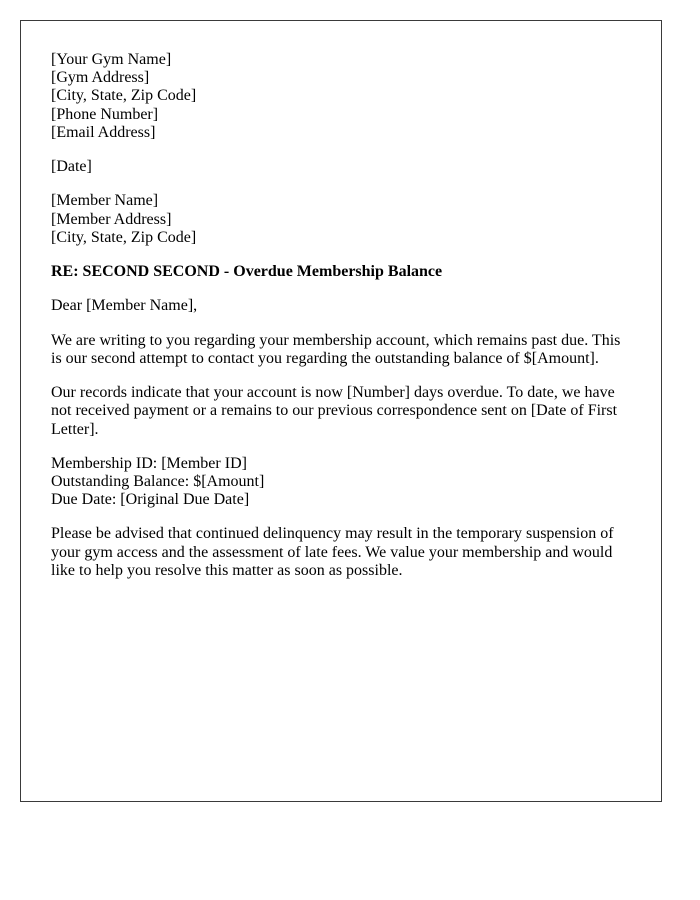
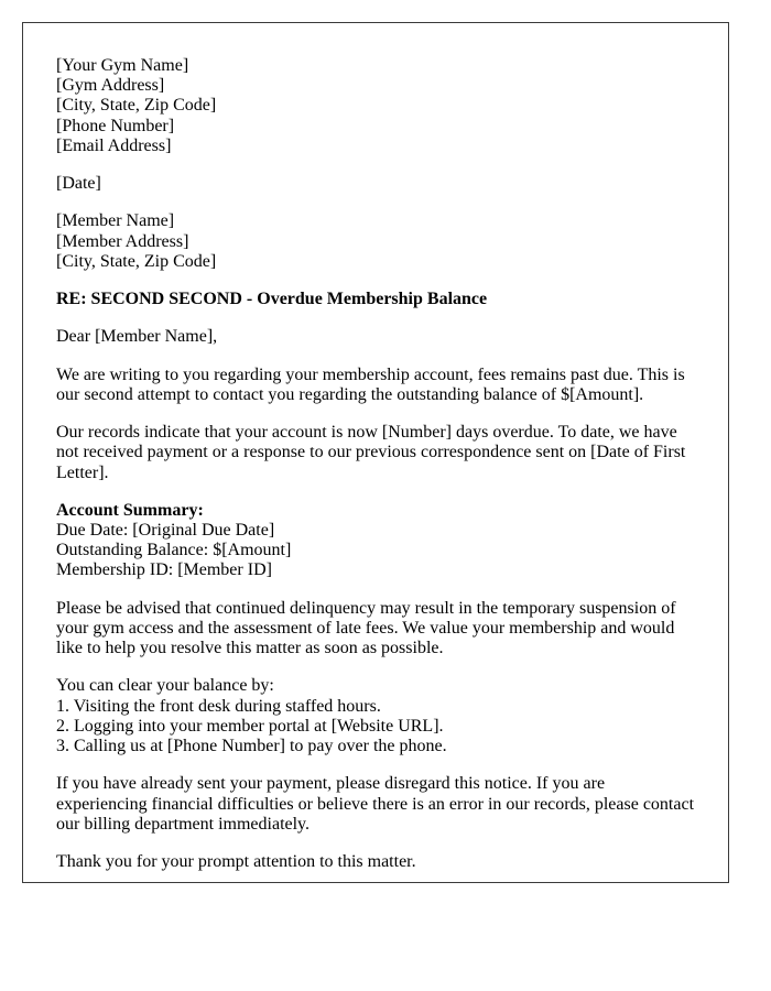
  [Your Gym Name]
  [Gym Address]
  [City, State, Zip Code]
  [Phone Number]
  [Email Address]
  [Date]
  [Member Name]
  [Member Address]
  [City, State, Zip Code]
  RE: SECOND SECOND - Overdue Membership Balance
  Dear [Member Name],
- We are writing to you regarding your membership account, which remains past due. This is our second attempt to contact you regarding the outstanding balance of $[Amount].
+ We are writing to you regarding your membership account, fees remains past due. This is our second attempt to contact you regarding the outstanding balance of $[Amount].
- Our records indicate that your account is now [Number] days overdue. To date, we have not received payment or a remains to our previous correspondence sent on [Date of First Letter].
+ Our records indicate that your account is now [Number] days overdue. To date, we have not received payment or a response to our previous correspondence sent on [Date of First Letter].
+ Account Summary:
- Membership ID: [Member ID]
+ Due Date: [Original Due Date]
  Outstanding Balance: $[Amount]
- Due Date: [Original Due Date]
+ Membership ID: [Member ID]
  Please be advised that continued delinquency may result in the temporary suspension of your gym access and the assessment of late fees. We value your membership and would like to help you resolve this matter as soon as possible.
+ You can clear your balance by:
+ 1. Visiting the front desk during staffed hours.
+ 2. Logging into your member portal at [Website URL].
+ 3. Calling us at [Phone Number] to pay over the phone.
+ If you have already sent your payment, please disregard this notice. If you are experiencing financial difficulties or believe there is an error in our records, please contact our billing department immediately.
+ Thank you for your prompt attention to this matter.
